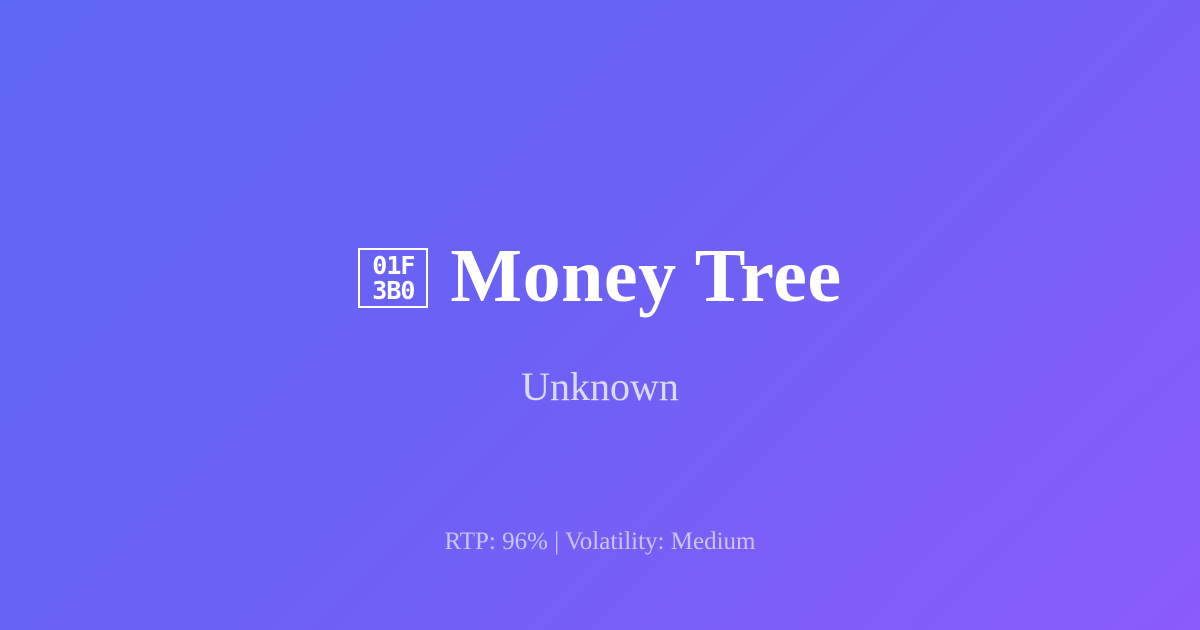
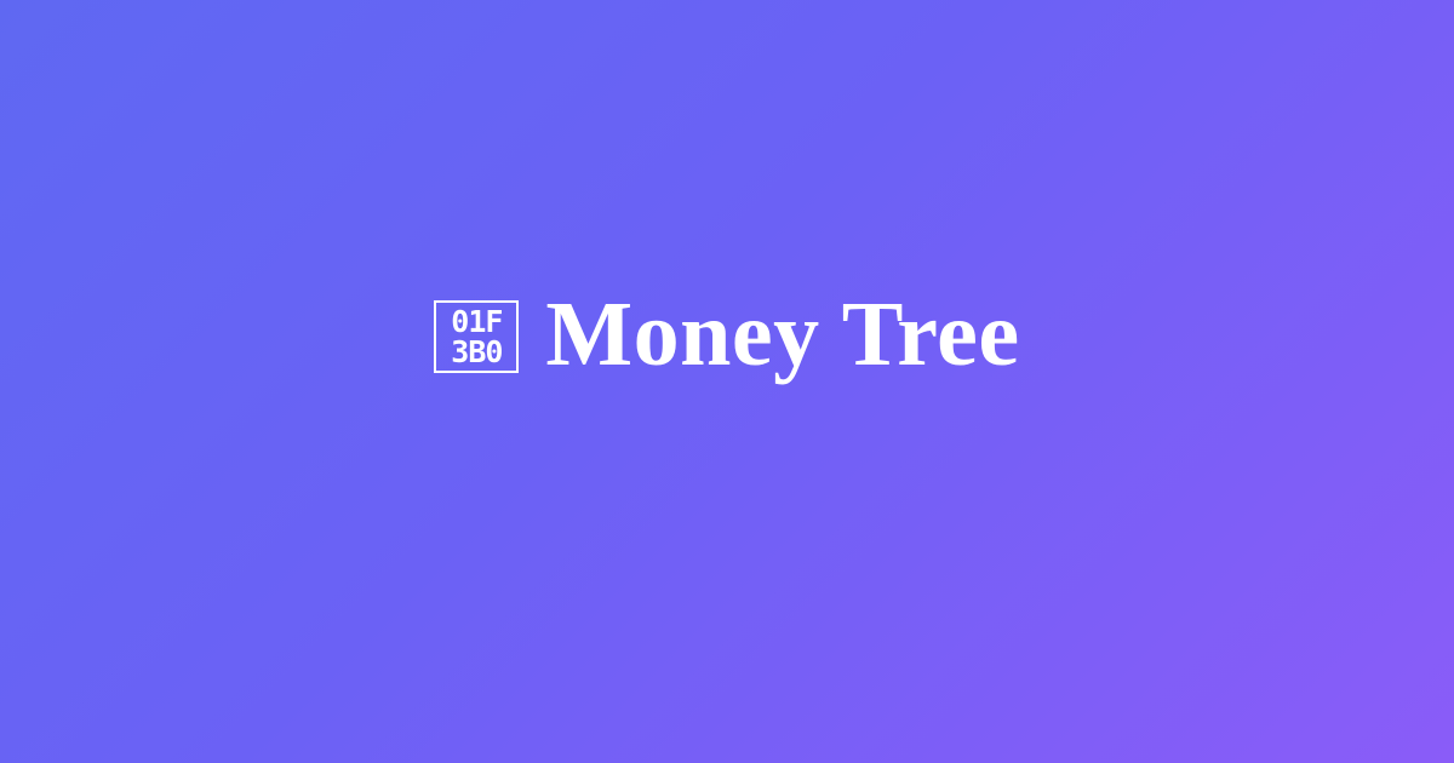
  01F
  3B0
  Money Tree
- Unknown
- RTP: 96% | Volatility: Medium
